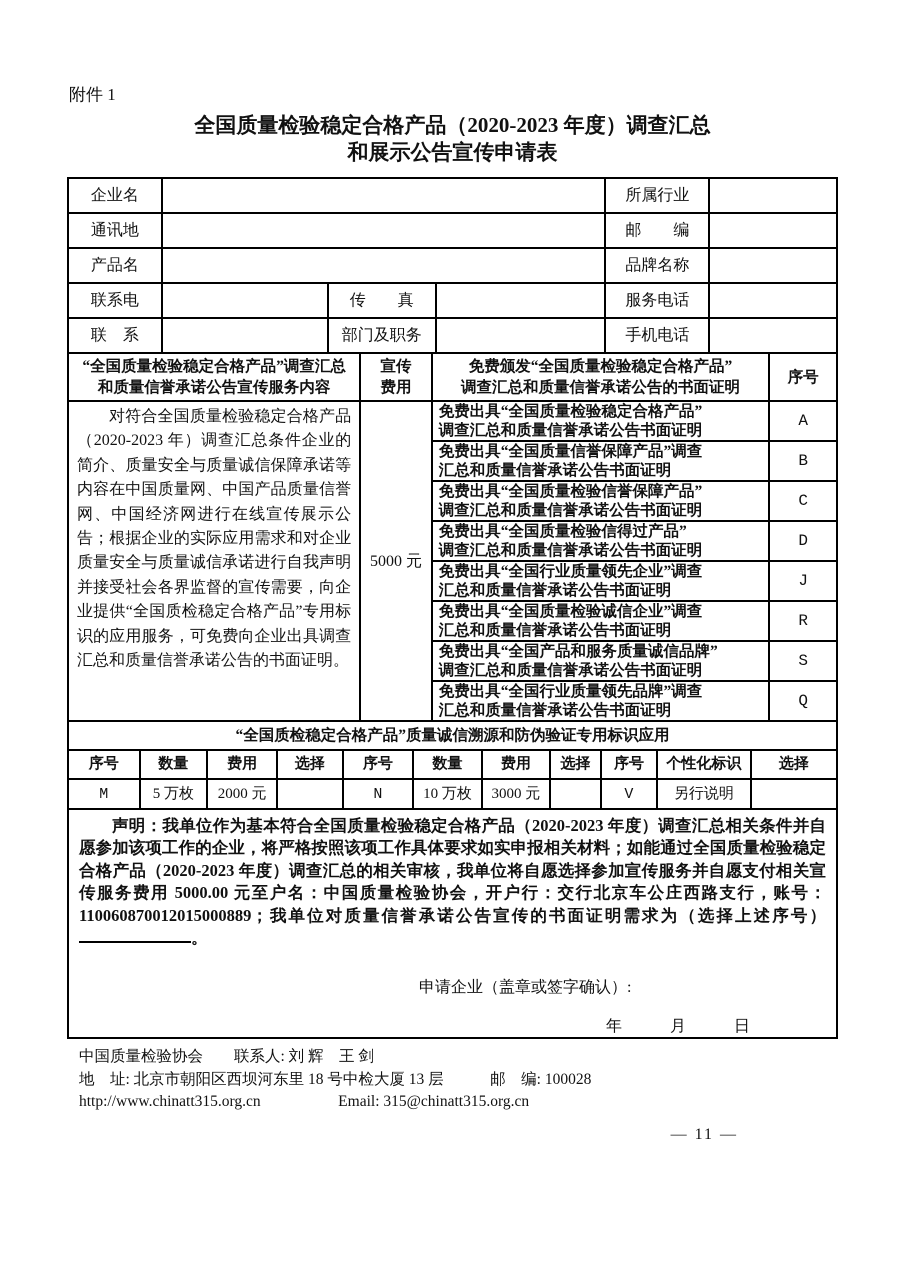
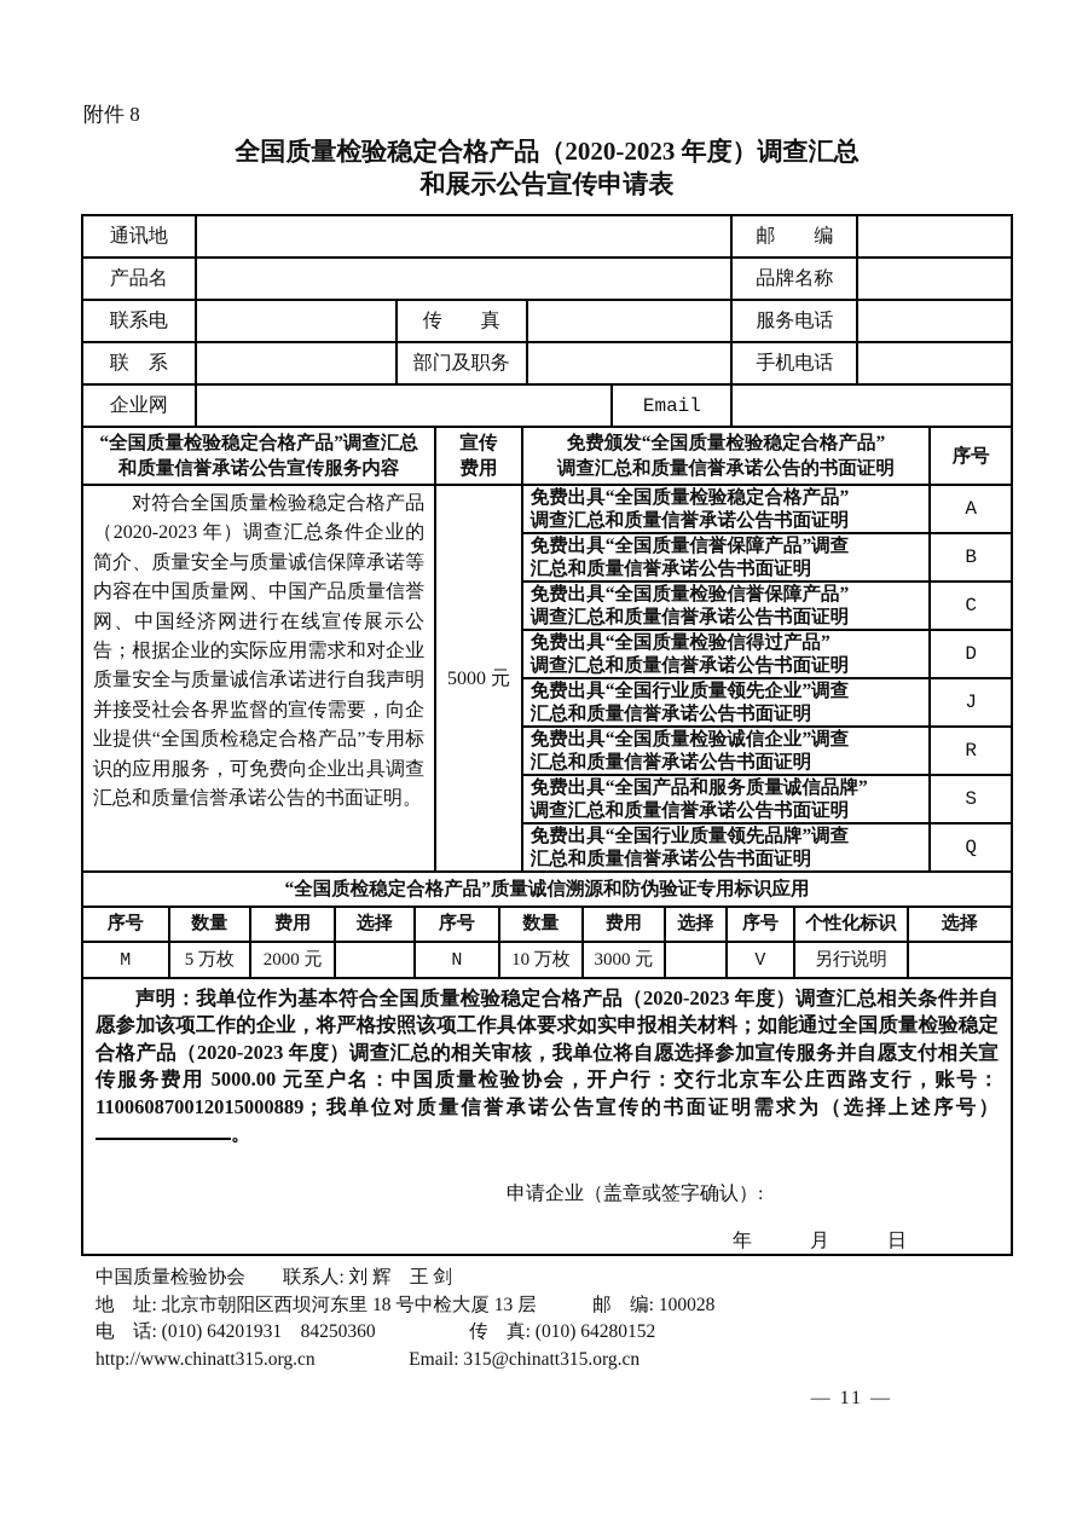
- 附件 1
+ 附件 8
  全国质量检验稳定合格产品（2020-2023 年度）调查汇总
  和展示公告宣传申请表
- 企业名		所属行业
  通讯地		邮 编
  产品名		品牌名称
  联系电		传 真		服务电话
  联 系		部门及职务		手机电话
+ 企业网		Email
  “全国质量检验稳定合格产品”调查汇总 和质量信誉承诺公告宣传服务内容	宣传 费用	免费颁发“全国质量检验稳定合格产品” 调查汇总和质量信誉承诺公告的书面证明	序号
  对符合全国质量检验稳定合格产品（2020-2023 年）调查汇总条件企业的简介、质量安全与质量诚信保障承诺等内容在中国质量网、中国产品质量信誉网、中国经济网进行在线宣传展示公告；根据企业的实际应用需求和对企业质量安全与质量诚信承诺进行自我声明并接受社会各界监督的宣传需要，向企业提供“全国质检稳定合格产品”专用标识的应用服务，可免费向企业出具调查汇总和质量信誉承诺公告的书面证明。	5000 元	免费出具“全国质量检验稳定合格产品” 调查汇总和质量信誉承诺公告书面证明	A
  免费出具“全国质量信誉保障产品”调查 汇总和质量信誉承诺公告书面证明	B
  免费出具“全国质量检验信誉保障产品” 调查汇总和质量信誉承诺公告书面证明	C
  免费出具“全国质量检验信得过产品” 调查汇总和质量信誉承诺公告书面证明	D
  免费出具“全国行业质量领先企业”调查 汇总和质量信誉承诺公告书面证明	J
  免费出具“全国质量检验诚信企业”调查 汇总和质量信誉承诺公告书面证明	R
  免费出具“全国产品和服务质量诚信品牌” 调查汇总和质量信誉承诺公告书面证明	S
  免费出具“全国行业质量领先品牌”调查 汇总和质量信誉承诺公告书面证明	Q
  “全国质检稳定合格产品”质量诚信溯源和防伪验证专用标识应用
  序号	数量	费用	选择	序号	数量	费用	选择	序号	个性化标识	选择
  M	5 万枚	2000 元		N	10 万枚	3000 元		V	另行说明
  声明：我单位作为基本符合全国质量检验稳定合格产品（2020-2023 年度）调查汇总相关条件并自愿参加该项工作的企业，将严格按照该项工作具体要求如实申报相关材料；如能通过全国质量检验稳定合格产品（2020-2023 年度）调查汇总的相关审核，我单位将自愿选择参加宣传服务并自愿支付相关宣传服务费用 5000.00 元至户名：中国质量检验协会，开户行：交行北京车公庄西路支行，账号：110060870012015000889；我单位对质量信誉承诺公告宣传的书面证明需求为（选择上述序号）。 申请企业（盖章或签字确认）: 年 月 日
  中国质量检验协会 联系人: 刘 辉 王 剑
  地 址: 北京市朝阳区西坝河东里 18 号中检大厦 13 层 邮 编: 100028
+ 电 话: (010) 64201931 84250360 传 真: (010) 64280152
  http://www.chinatt315.org.cn Email: 315@chinatt315.org.cn
  — 11 —
